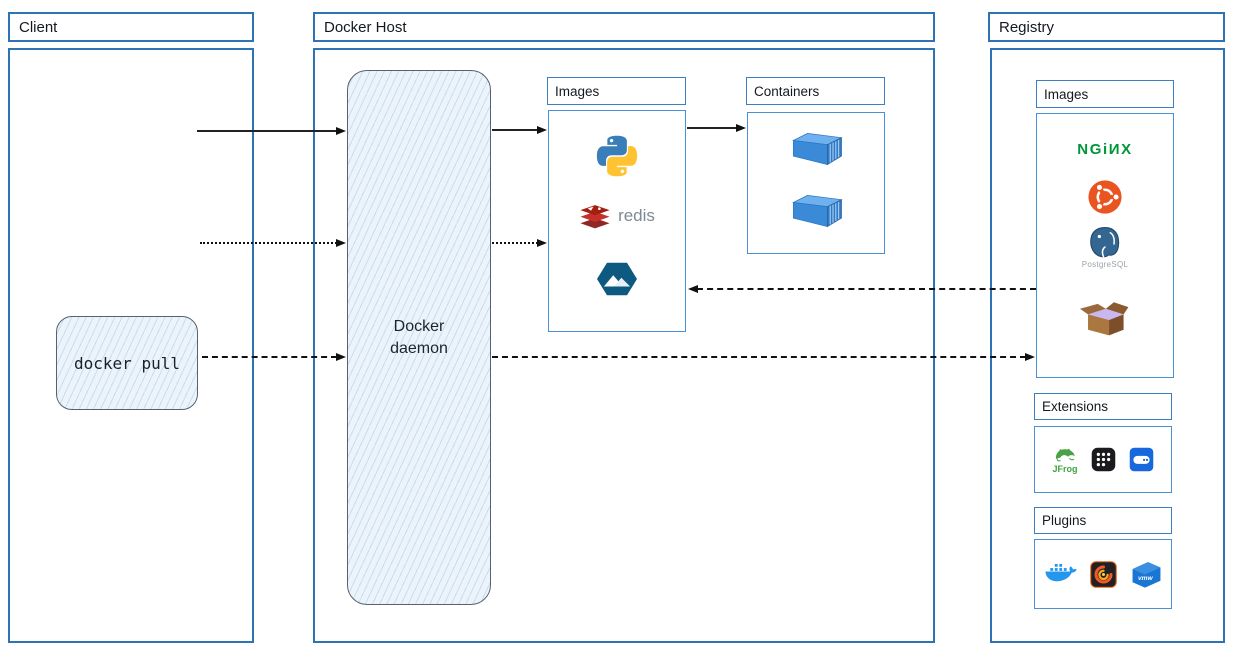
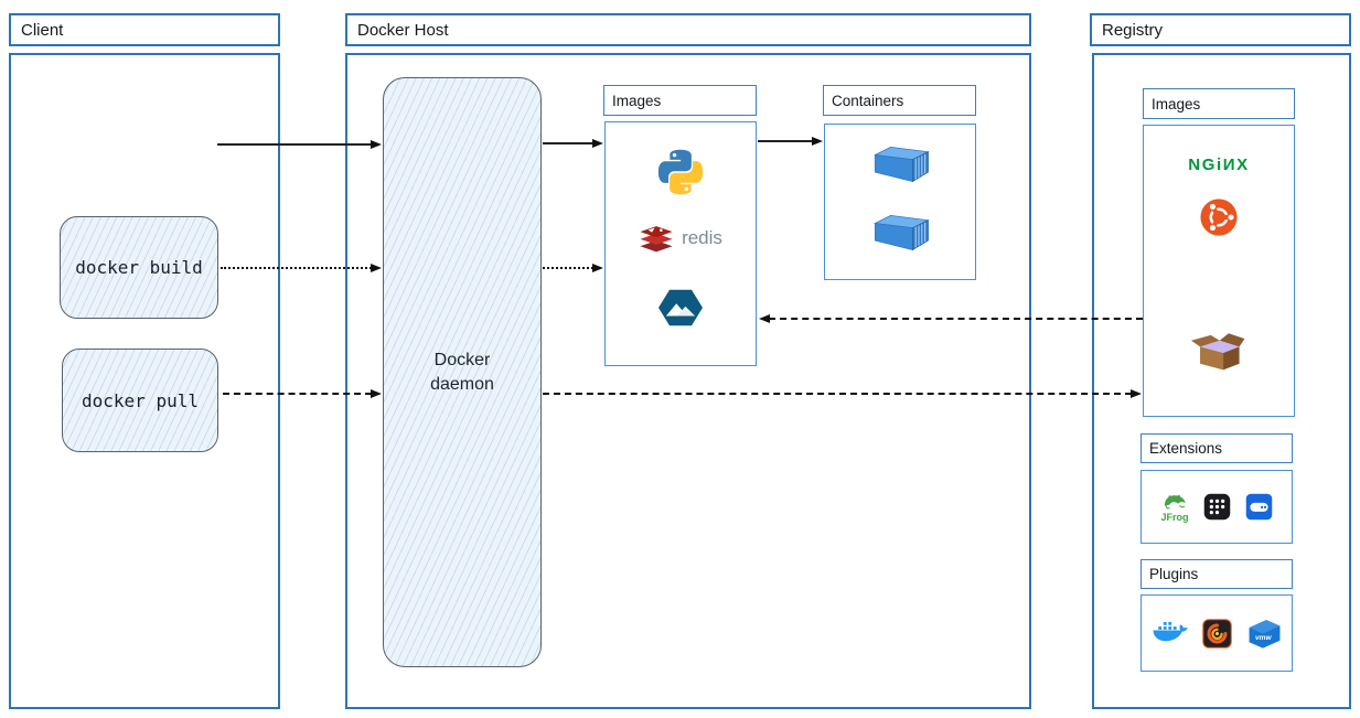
  Client
+ docker build
  docker pull
  Docker Host
  Docker daemon
  Images
  redis
  Containers
  Registry
  Images
  NGiИX
- PostgreSQL
  Extensions
  JFrog
  Plugins
